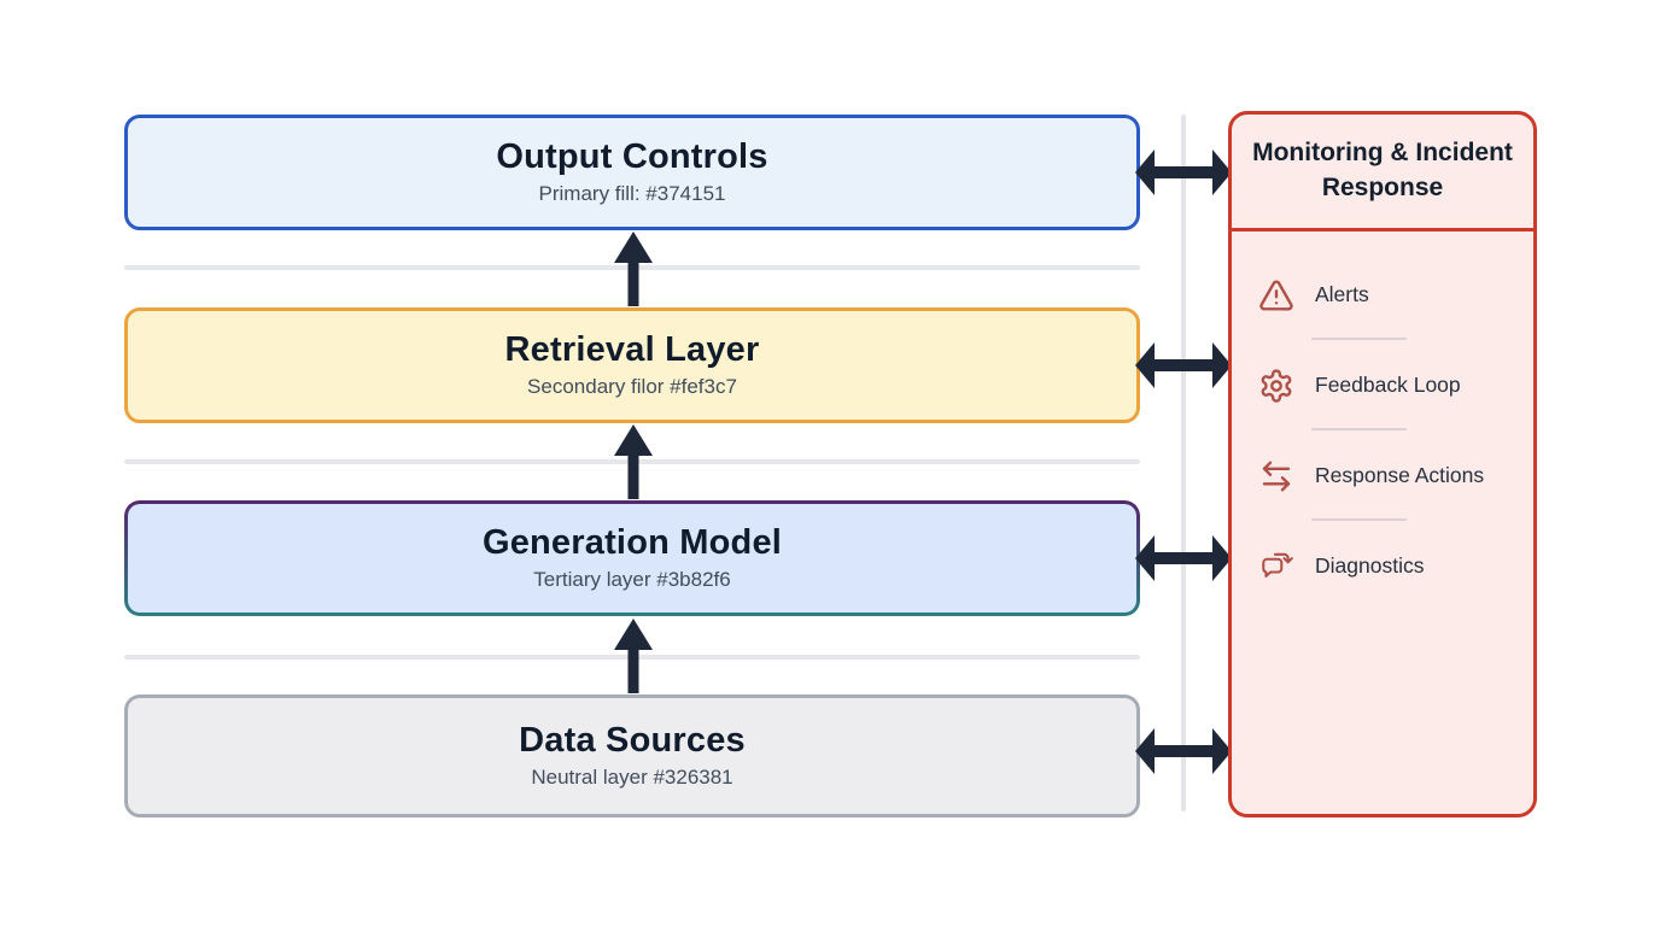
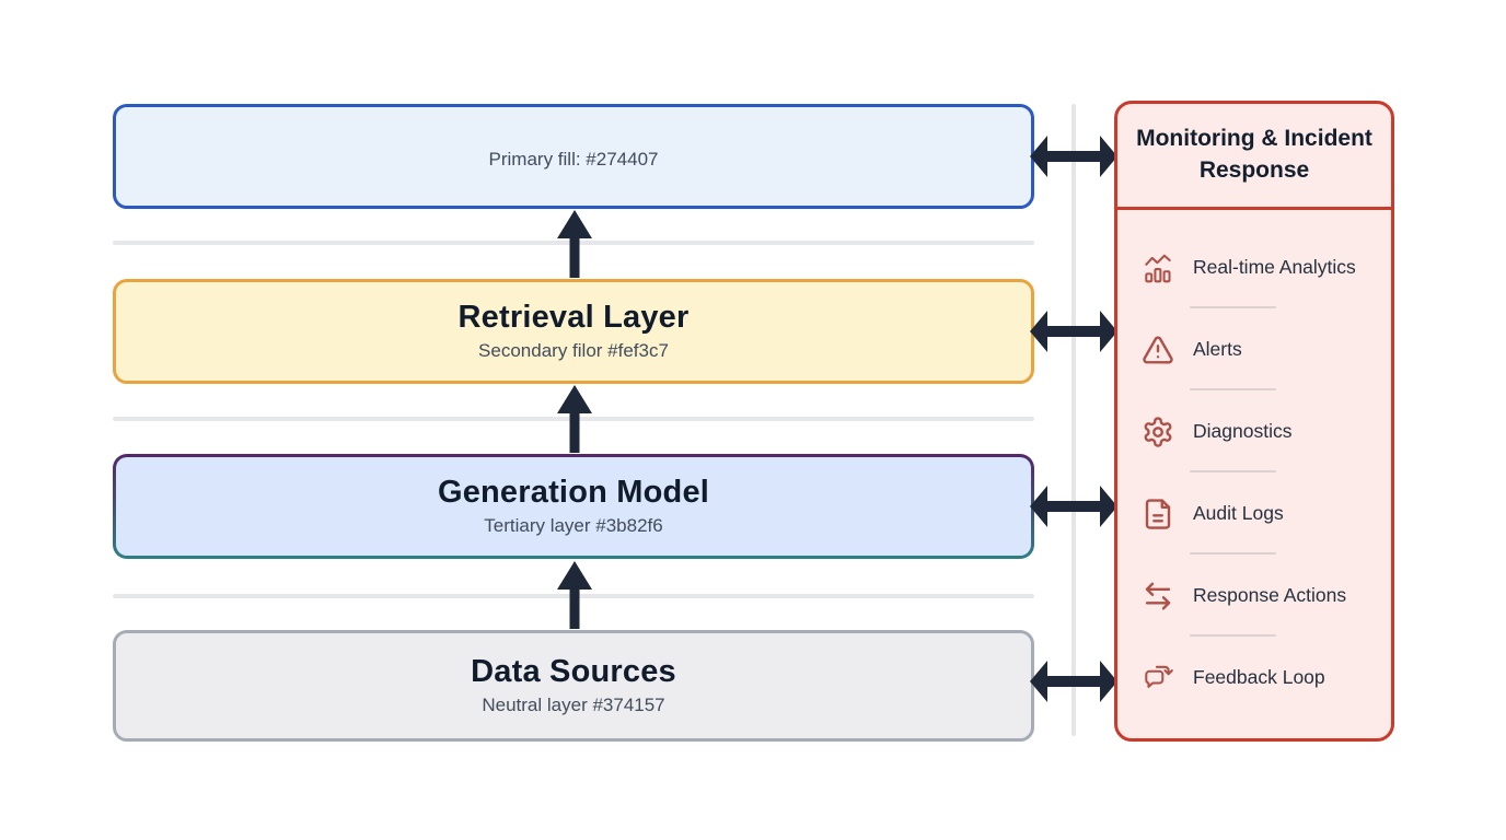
- Output Controls
- Primary fill: #374151
+ Primary fill: #274407
  Retrieval Layer
  Secondary filor #fef3c7
  Generation Model
  Tertiary layer #3b82f6
  Data Sources
- Neutral layer #326381
+ Neutral layer #374157
  Monitoring & Incident Response
+ Real-time Analytics
  Alerts
- Feedback Loop
+ Diagnostics
+ Audit Logs
  Response Actions
- Diagnostics
+ Feedback Loop
